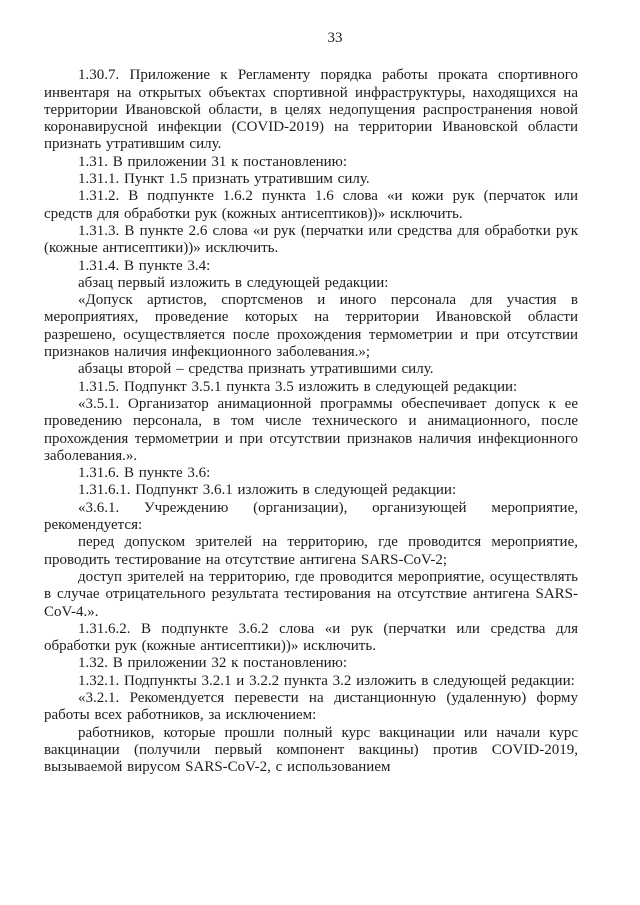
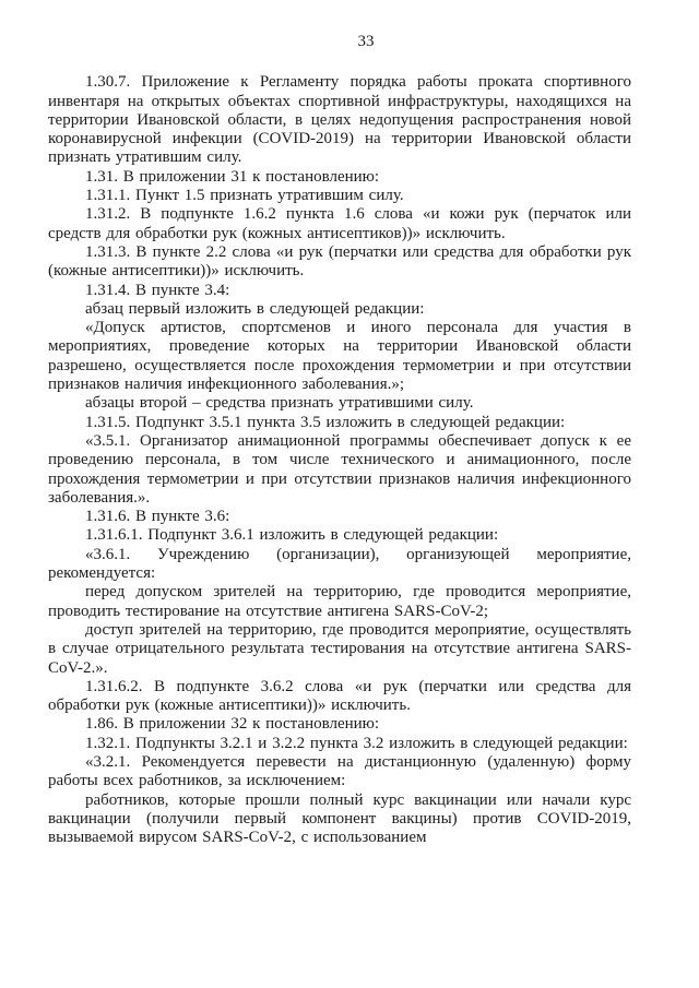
  33
  1.30.7. Приложение к Регламенту порядка работы проката спортивного инвентаря на открытых объектах спортивной инфраструктуры, находящихся на территории Ивановской области, в целях недопущения распространения новой коронавирусной инфекции (COVID-2019) на территории Ивановской области признать утратившим силу.
  1.31. В приложении 31 к постановлению:
  1.31.1. Пункт 1.5 признать утратившим силу.
  1.31.2. В подпункте 1.6.2 пункта 1.6 слова «и кожи рук (перчаток или средств для обработки рук (кожных антисептиков))» исключить.
- 1.31.3. В пункте 2.6 слова «и рук (перчатки или средства для обработки рук (кожные антисептики))» исключить.
+ 1.31.3. В пункте 2.2 слова «и рук (перчатки или средства для обработки рук (кожные антисептики))» исключить.
  1.31.4. В пункте 3.4:
  абзац первый изложить в следующей редакции:
  «Допуск артистов, спортсменов и иного персонала для участия в мероприятиях, проведение которых на территории Ивановской области разрешено, осуществляется после прохождения термометрии и при отсутствии признаков наличия инфекционного заболевания.»;
  абзацы второй – средства признать утратившими силу.
  1.31.5. Подпункт 3.5.1 пункта 3.5 изложить в следующей редакции:
  «3.5.1. Организатор анимационной программы обеспечивает допуск к ее проведению персонала, в том числе технического и анимационного, после прохождения термометрии и при отсутствии признаков наличия инфекционного заболевания.».
  1.31.6. В пункте 3.6:
  1.31.6.1. Подпункт 3.6.1 изложить в следующей редакции:
  «3.6.1. Учреждению (организации), организующей мероприятие, рекомендуется:
  перед допуском зрителей на территорию, где проводится мероприятие, проводить тестирование на отсутствие антигена SARS-CoV-2;
- доступ зрителей на территорию, где проводится мероприятие, осуществлять в случае отрицательного результата тестирования на отсутствие антигена SARS-CoV-4.».
+ доступ зрителей на территорию, где проводится мероприятие, осуществлять в случае отрицательного результата тестирования на отсутствие антигена SARS-CoV-2.».
  1.31.6.2. В подпункте 3.6.2 слова «и рук (перчатки или средства для обработки рук (кожные антисептики))» исключить.
- 1.32. В приложении 32 к постановлению:
+ 1.86. В приложении 32 к постановлению:
  1.32.1. Подпункты 3.2.1 и 3.2.2 пункта 3.2 изложить в следующей редакции:
  «3.2.1. Рекомендуется перевести на дистанционную (удаленную) форму работы всех работников, за исключением:
  работников, которые прошли полный курс вакцинации или начали курс вакцинации (получили первый компонент вакцины) против COVID-2019, вызываемой вирусом SARS-CoV-2, с использованием
